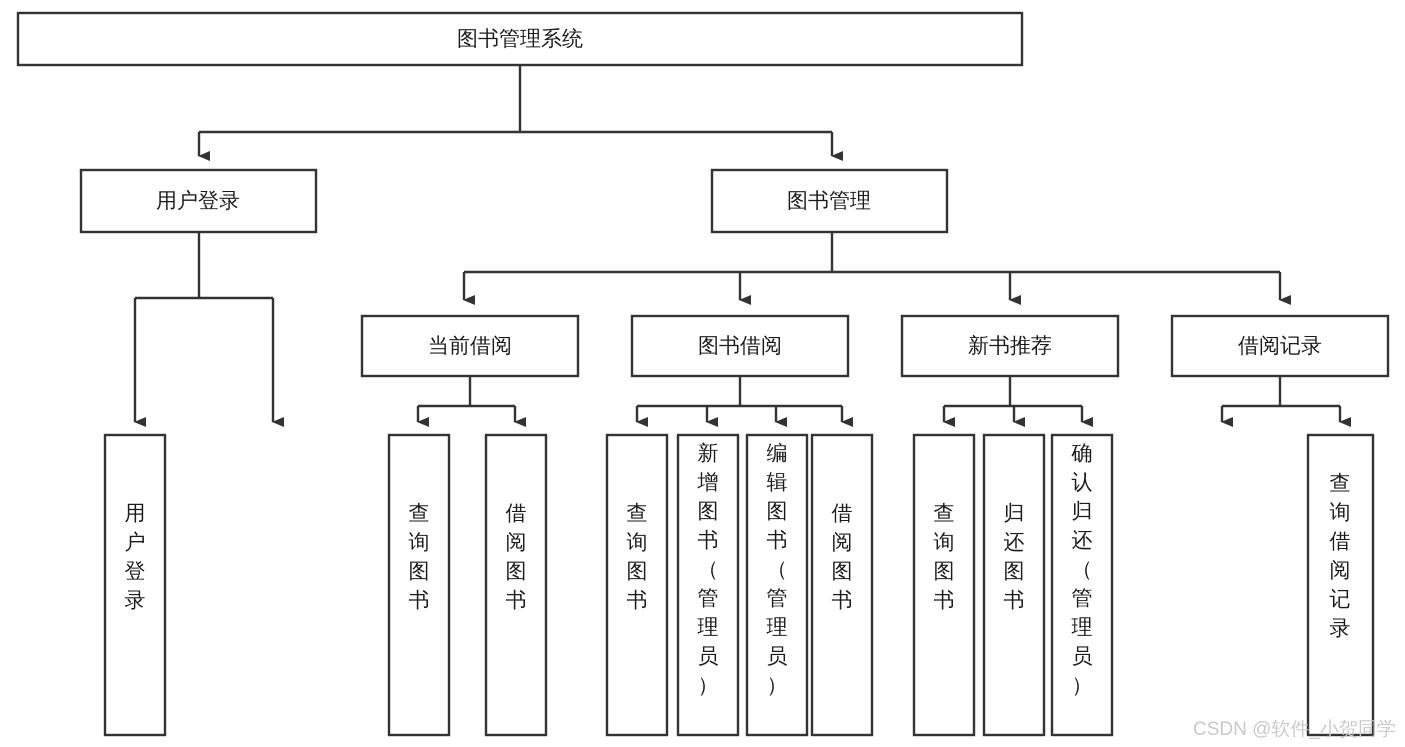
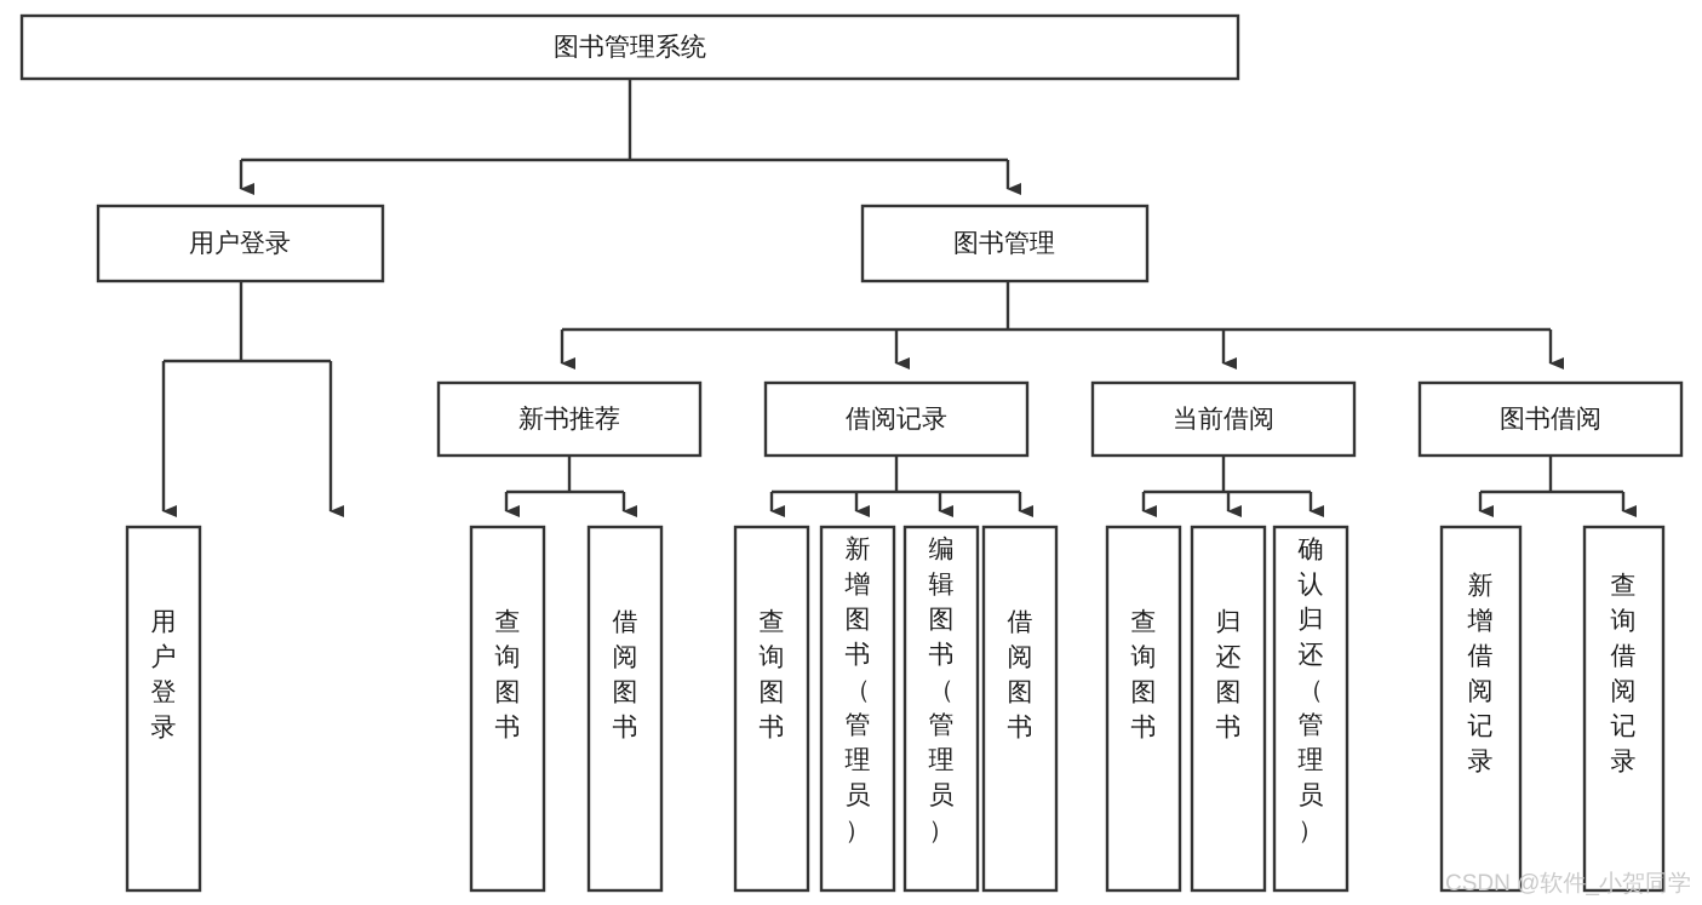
  图书管理系统
  用户登录
  图书管理
- 当前借阅
+ 新书推荐
- 图书借阅
+ 借阅记录
- 新书推荐
+ 当前借阅
- 借阅记录
+ 图书借阅
  用户登录
  查询图书
  借阅图书
  查询图书
  新增图书（管理员）
  编辑图书（管理员）
  借阅图书
  查询图书
  归还图书
  确认归还（管理员）
+ 新增借阅记录
  查询借阅记录
  CSDN @软件_小贺同学
